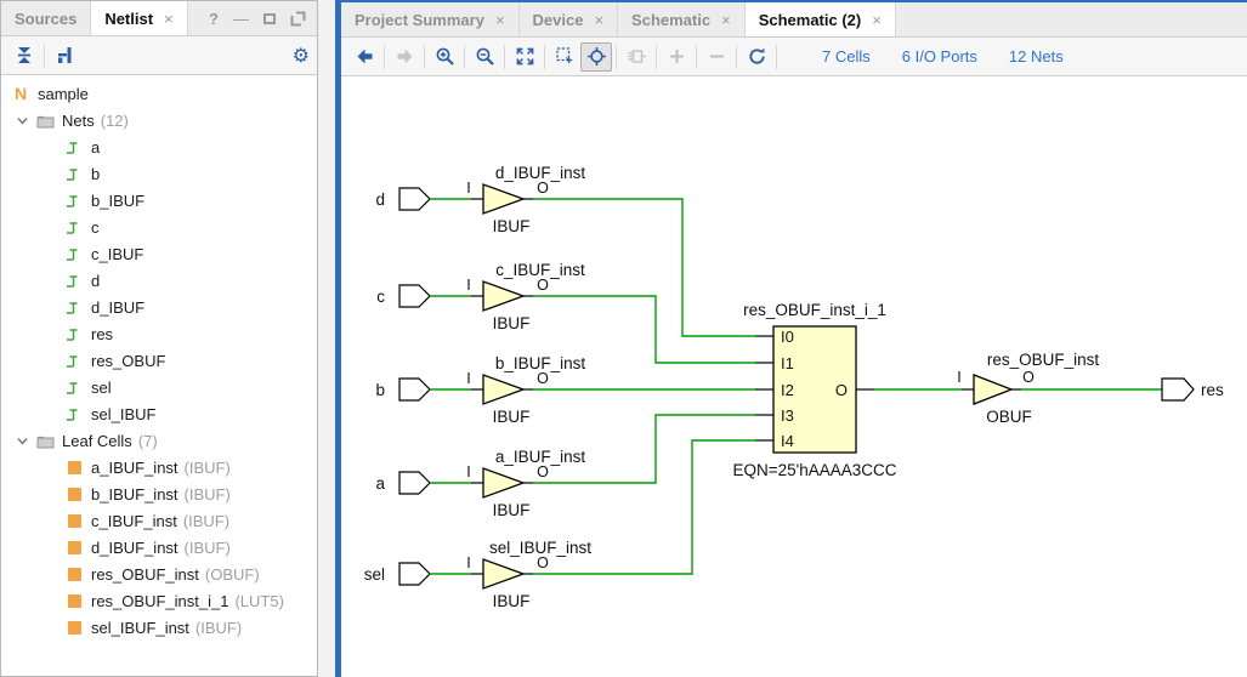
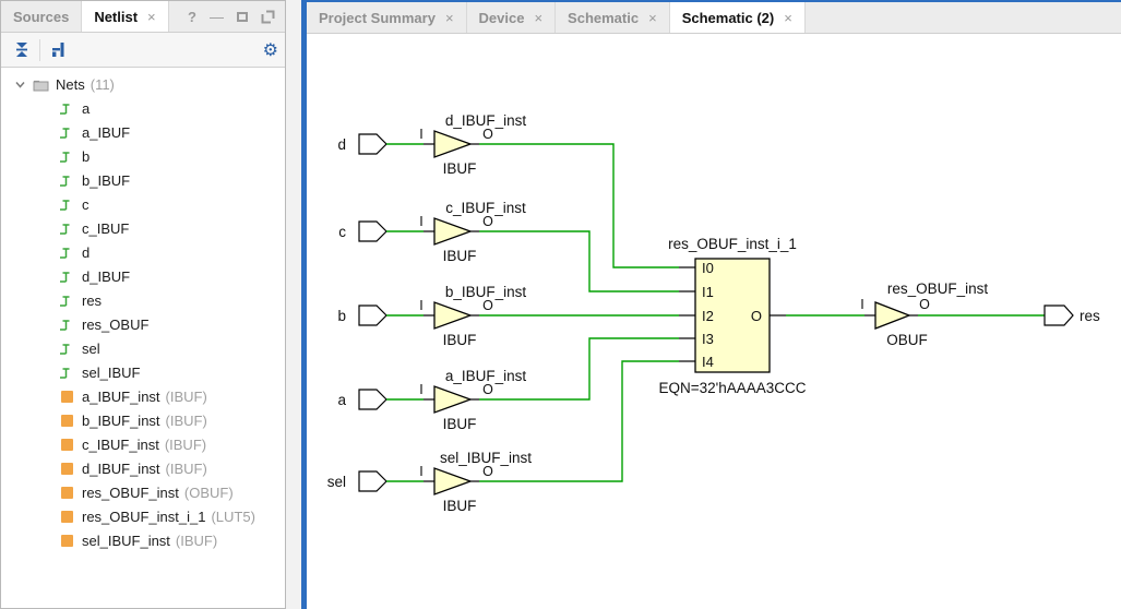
  Sources
  Netlist
  ×
  ?
  —
  ⚙
- N
- sample
  Nets
- (12)
+ (11)
  a
+ a_IBUF
  b
  b_IBUF
  c
  c_IBUF
  d
  d_IBUF
  res
  res_OBUF
  sel
  sel_IBUF
- Leaf Cells
- (7)
  a_IBUF_inst
  (IBUF)
  b_IBUF_inst
  (IBUF)
  c_IBUF_inst
  (IBUF)
  d_IBUF_inst
  (IBUF)
  res_OBUF_inst
  (OBUF)
  res_OBUF_inst_i_1
  (LUT5)
  sel_IBUF_inst
  (IBUF)
  Project Summary
  ×
  Device
  ×
  Schematic
  ×
  Schematic (2)
  ×
- 7 Cells
- 6 I/O Ports
- 12 Nets
  d
  I
  O
  d_IBUF_inst
  IBUF
  c
  I
  O
  c_IBUF_inst
  IBUF
  b
  I
  O
  b_IBUF_inst
  IBUF
  a
  I
  O
  a_IBUF_inst
  IBUF
  sel
  I
  O
  sel_IBUF_inst
  IBUF
  I0
  I1
  I2
  I3
  I4
  O
  res_OBUF_inst_i_1
- EQN=25'hAAAA3CCC
+ EQN=32'hAAAA3CCC
  I
  O
  res_OBUF_inst
  OBUF
  res
